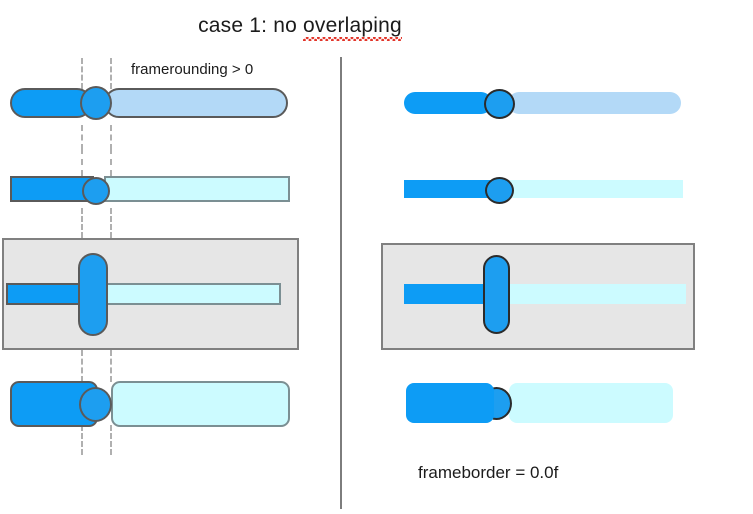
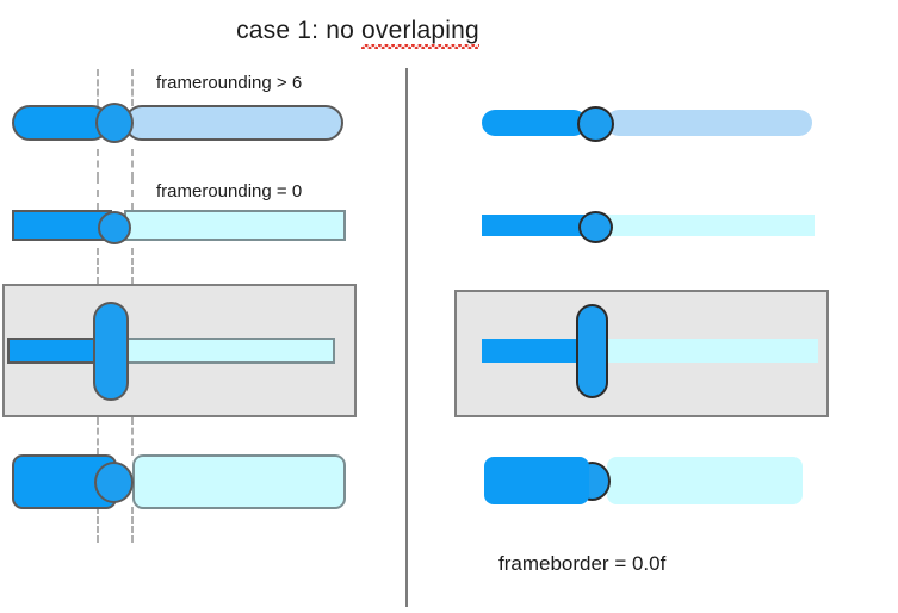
  case 1: no overlaping
- framerounding > 0
+ framerounding > 6
+ framerounding = 0
  frameborder = 0.0f
